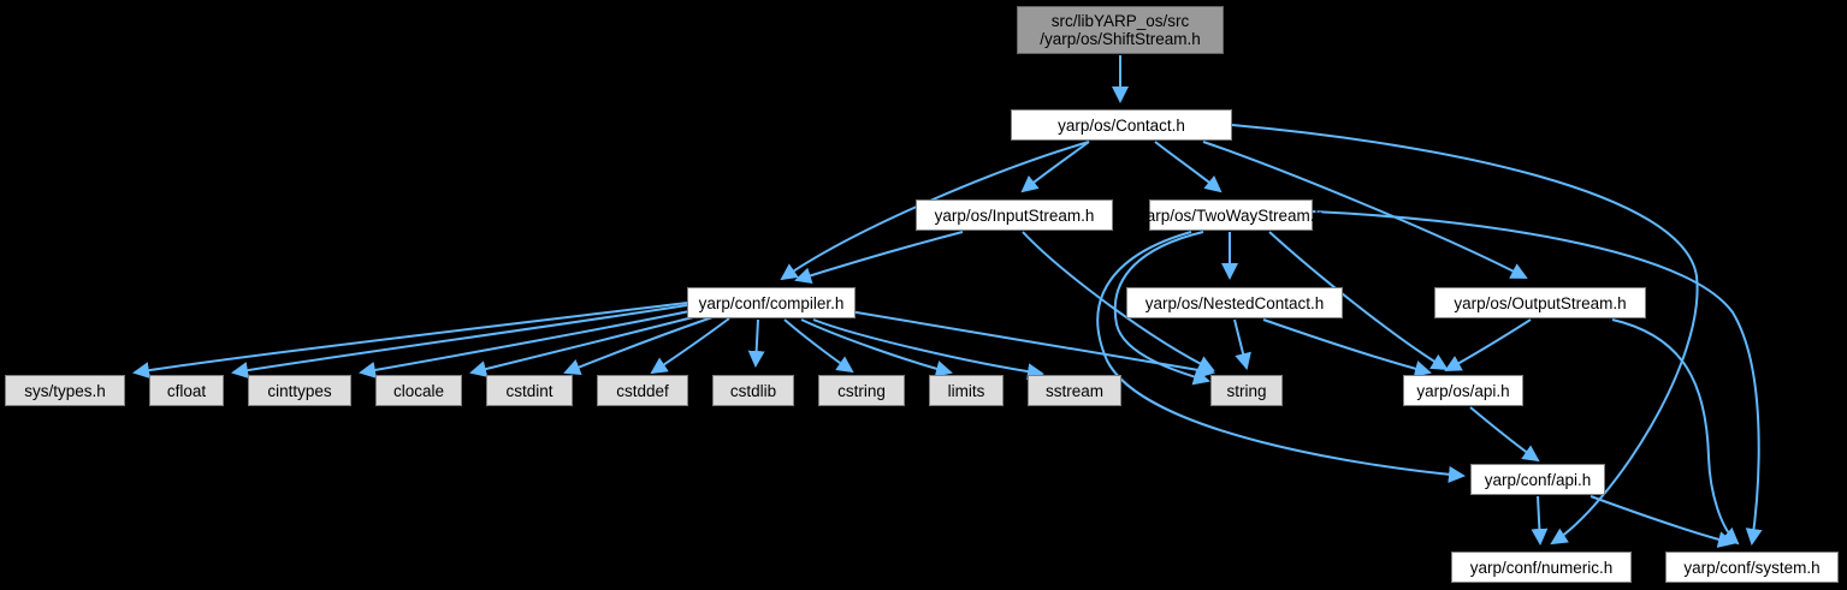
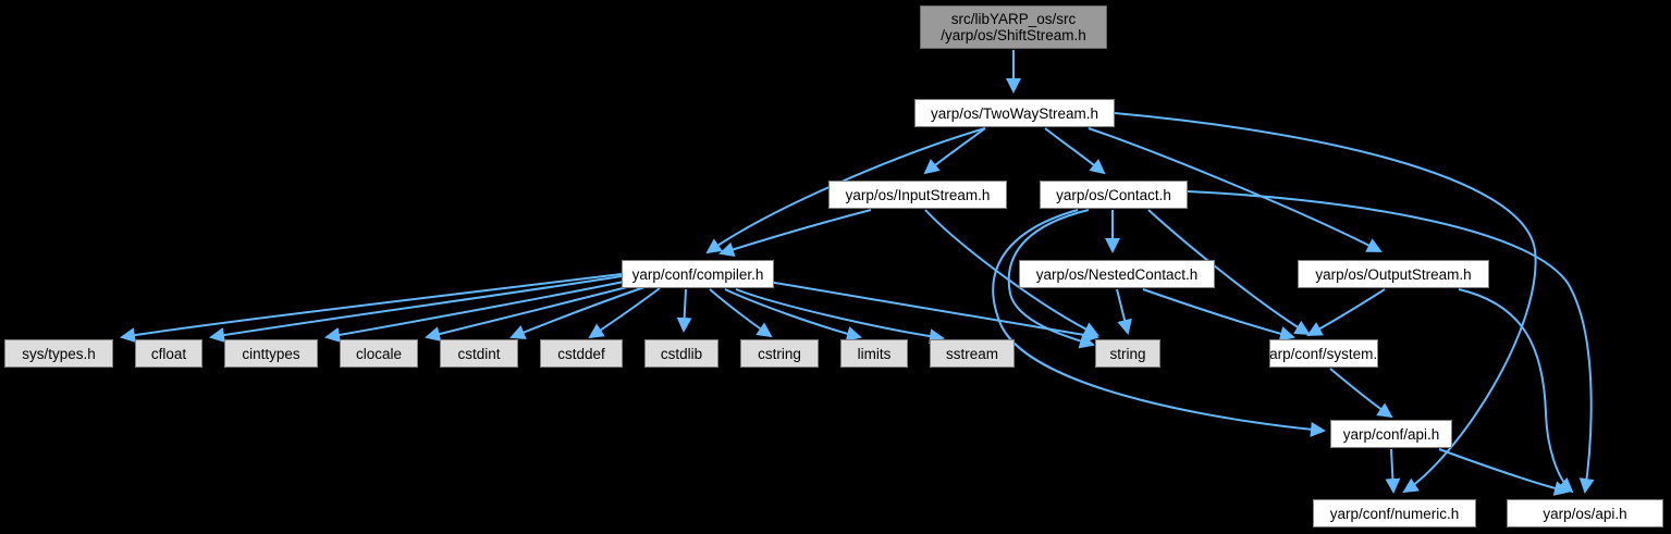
  src/libYARP_os/src
  /yarp/os/ShiftStream.h
- yarp/os/Contact.h
+ yarp/os/TwoWayStream.h
  yarp/os/InputStream.h
- yarp/os/TwoWayStream.h
+ yarp/os/Contact.h
  yarp/conf/compiler.h
  yarp/os/NestedContact.h
  yarp/os/OutputStream.h
  sys/types.h
  cfloat
  cinttypes
  clocale
  cstdint
  cstddef
  cstdlib
  cstring
  limits
  sstream
  string
- yarp/os/api.h
+ yarp/conf/system.h
  yarp/conf/api.h
  yarp/conf/numeric.h
- yarp/conf/system.h
+ yarp/os/api.h
